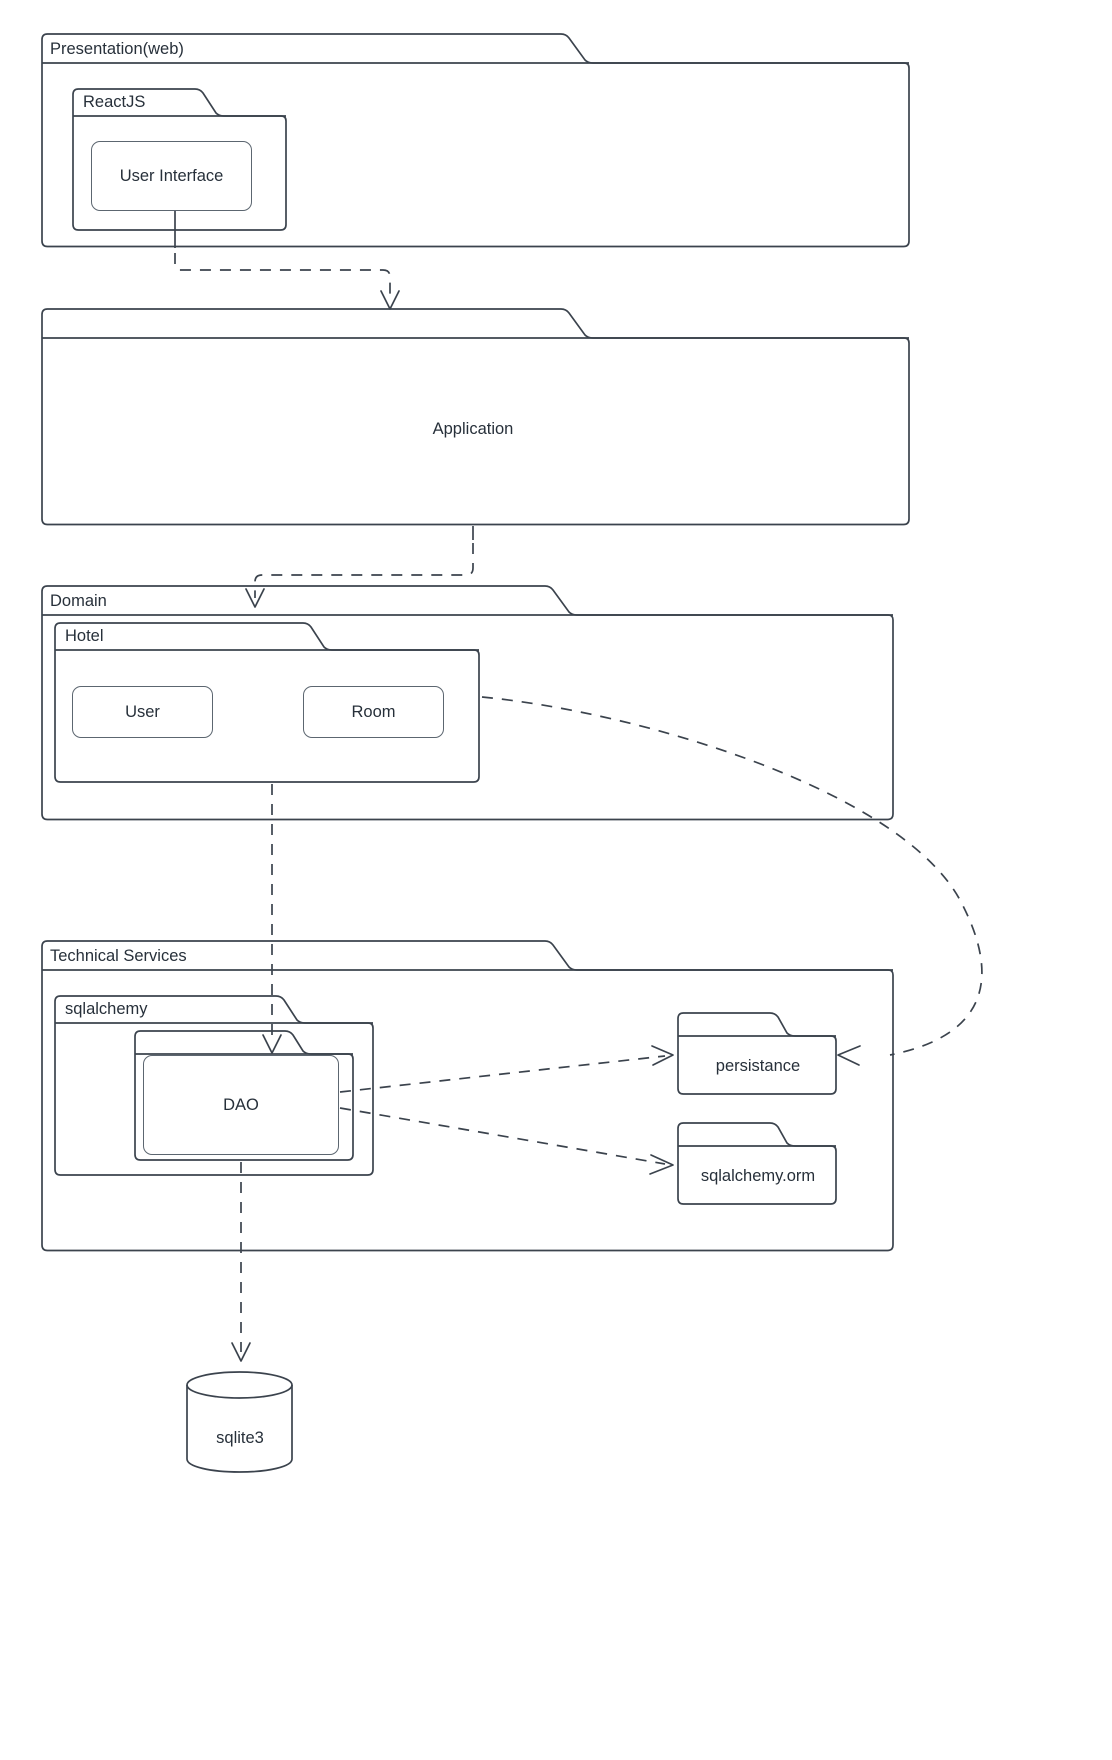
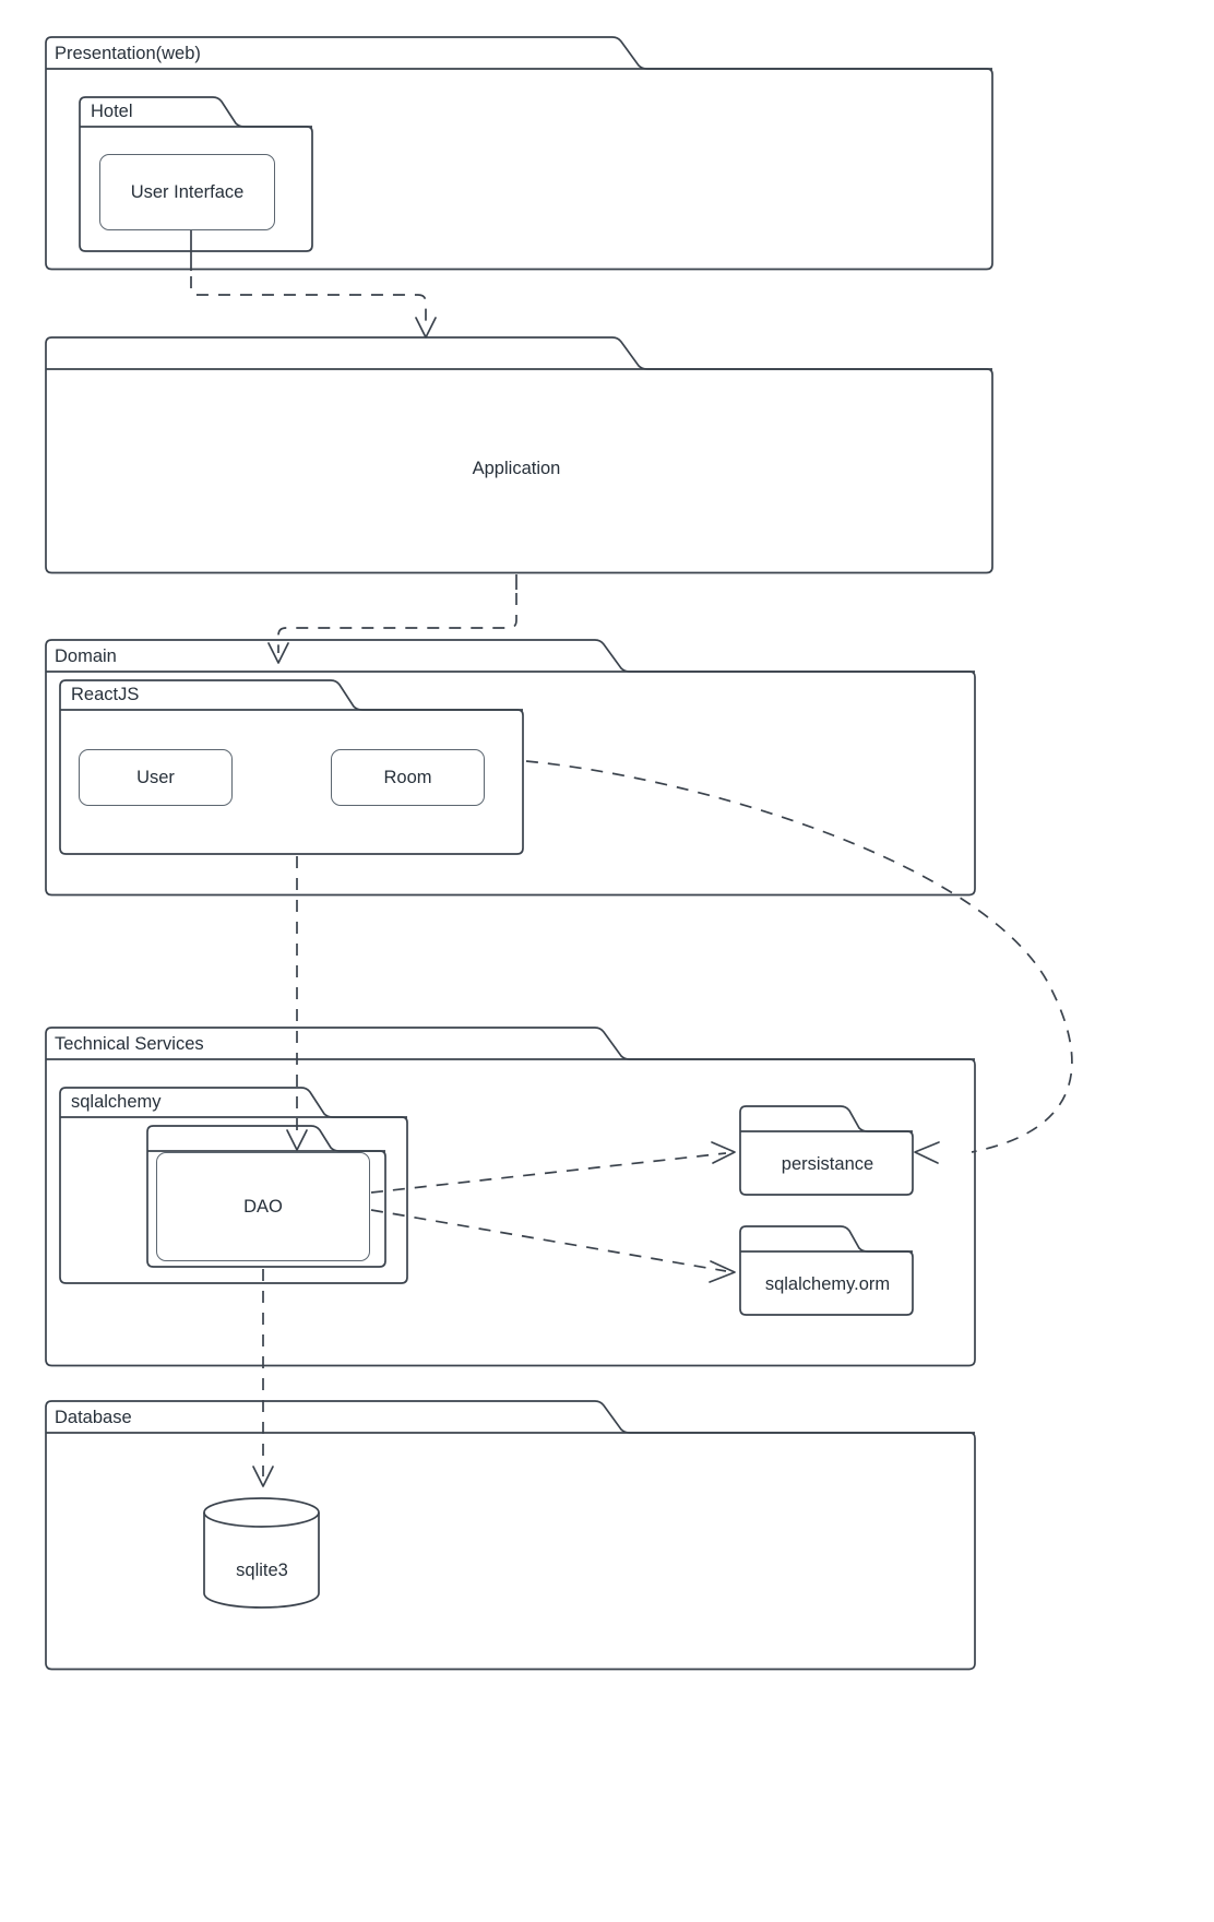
  Presentation(web)
- ReactJS
+ Hotel
  User Interface
  Application
  Domain
- Hotel
+ ReactJS
  User
  Room
  Technical Services
  sqlalchemy
  DAO
  persistance
  sqlalchemy.orm
+ Database
  sqlite3
